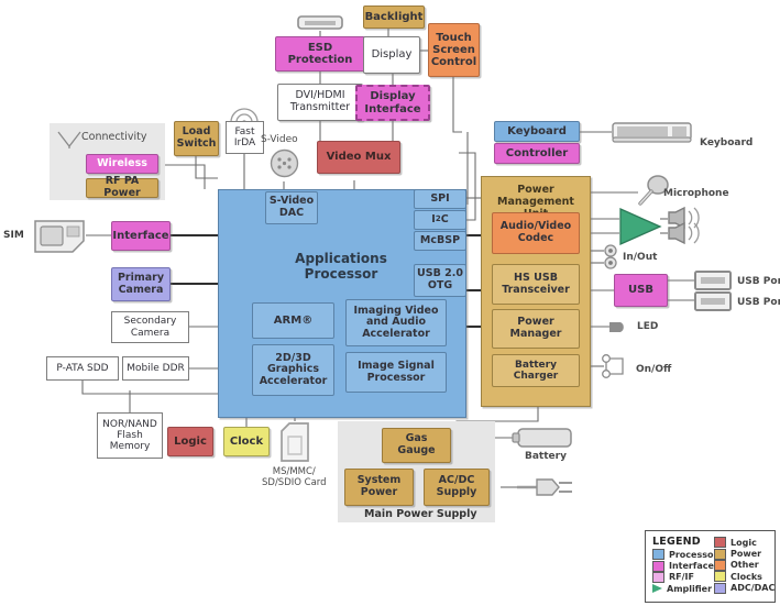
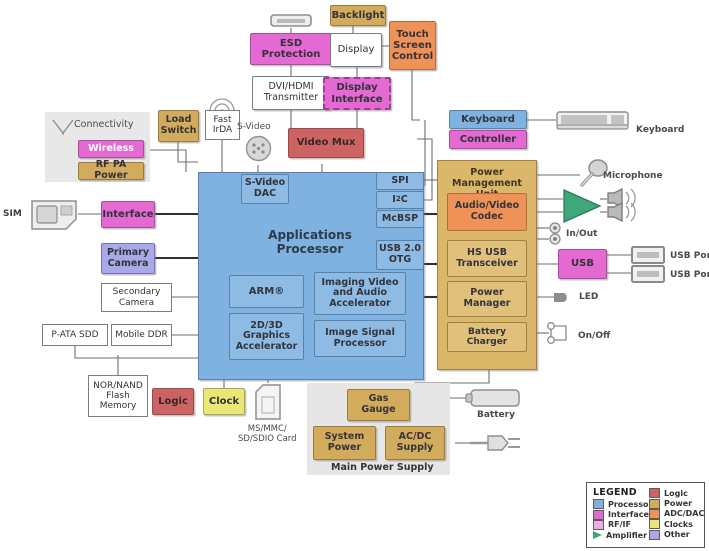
  ESD
  Protection
  Backlight
  Display
  Touch
  Screen
  Control
  DVI/HDMI
  Transmitter
  Display
  Interface
  Video Mux
  Connectivity
  Wireless
  RF PA Power
  Load
  Switch
  Fast
  IrDA
  S-Video
  SIM
  Interface
  Primary
  Camera
  Secondary
  Camera
  P-ATA SDD
  Mobile DDR
  NOR/NAND
  Flash
  Memory
  Logic
  Clock
  MS/MMC/
  SD/SDIO Card
  Applications
  Processor
  S-Video
  DAC
  SPI
  I
  2
  C
  McBSP
  USB 2.0
  OTG
  ARM®
  2D/3D
  Graphics
  Accelerator
  Imaging Video
  and Audio
  Accelerator
  Image Signal
  Processor
  Keyboard
  Controller
  Keyboard
  Power Management
  Audio/Video
  Codec
  HS USB
  Transceiver
  Power
  Manager
  Battery Charger
  Microphone
  In/Out
  USB
  USB Po
  USB Po
  LED
  On/Off
  Gas
  Gauge
  System
  Power
  AC/DC
  Supply
  Main Power Supply
  Battery
  LEGEND
  Processo
  Interface
  RF/IF
  Amplifier
  Logic
  Power
- Other
+ ADC/DAC
  Clocks
- ADC/DAC
+ Other
